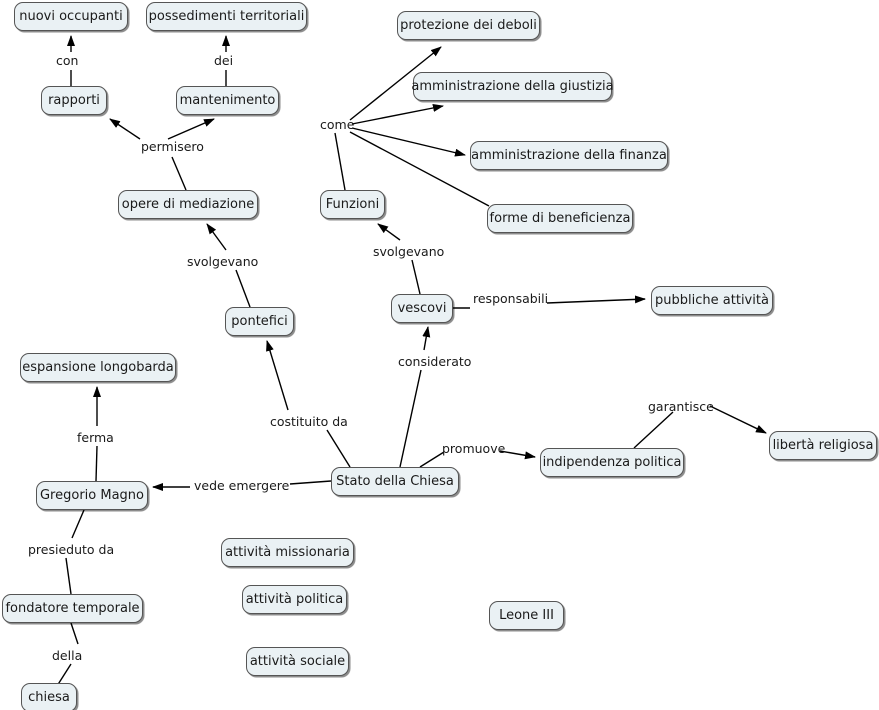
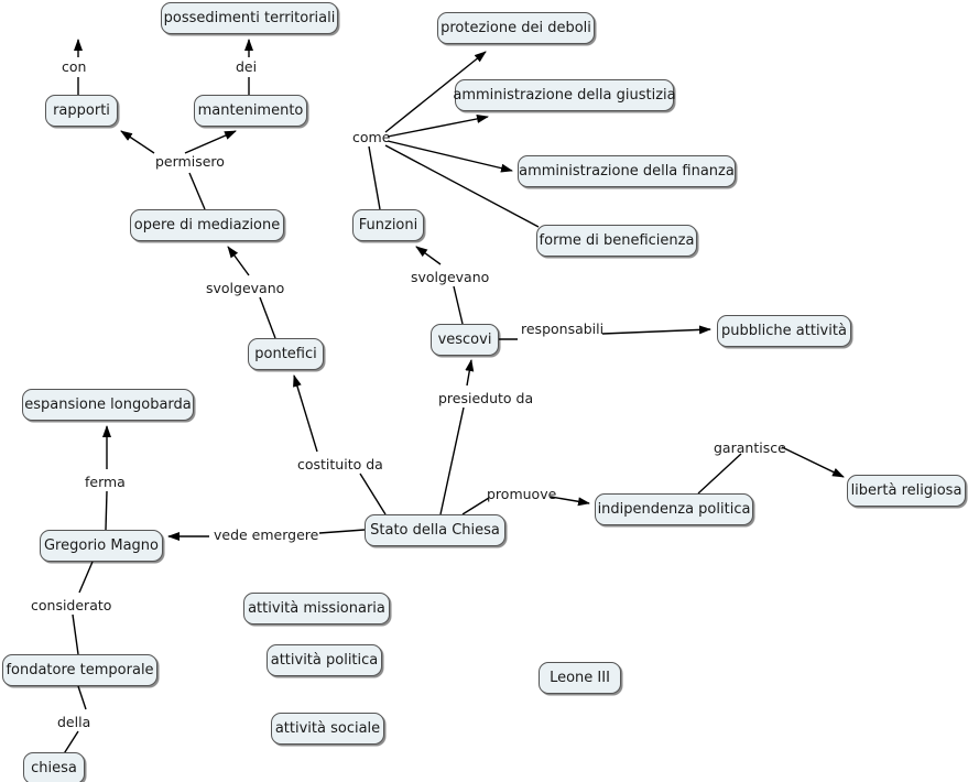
- nuovi occupanti
  possedimenti territoriali
  protezione dei deboli
  amministrazione della giustizia
  rapporti
  mantenimento
  amministrazione della finanza
  opere di mediazione
  Funzioni
  forme di beneficienza
  pubbliche attività
  vescovi
  pontefici
  espansione longobarda
  indipendenza politica
  libertà religiosa
  Stato della Chiesa
  Gregorio Magno
  attività missionaria
  attività politica
  fondatore temporale
  Leone III
  attività sociale
  chiesa
  con
  dei
  come
  permisero
  svolgevano
  svolgevano
  responsabili
- considerato
+ presieduto da
  costituito da
  garantisce
  ferma
  promuove
  vede emergere
- presieduto da
+ considerato
  della
